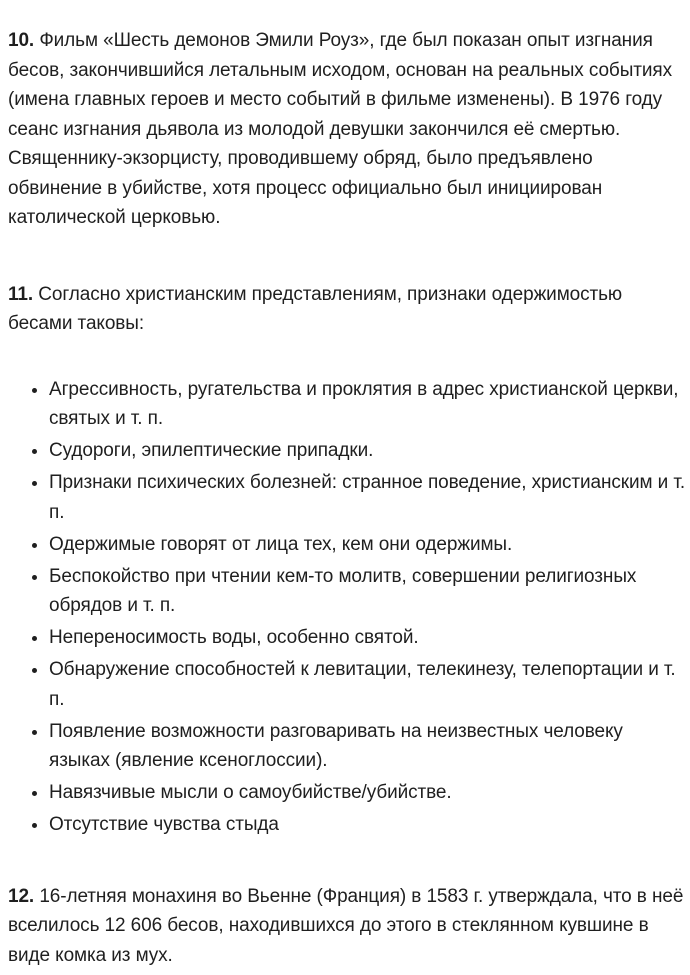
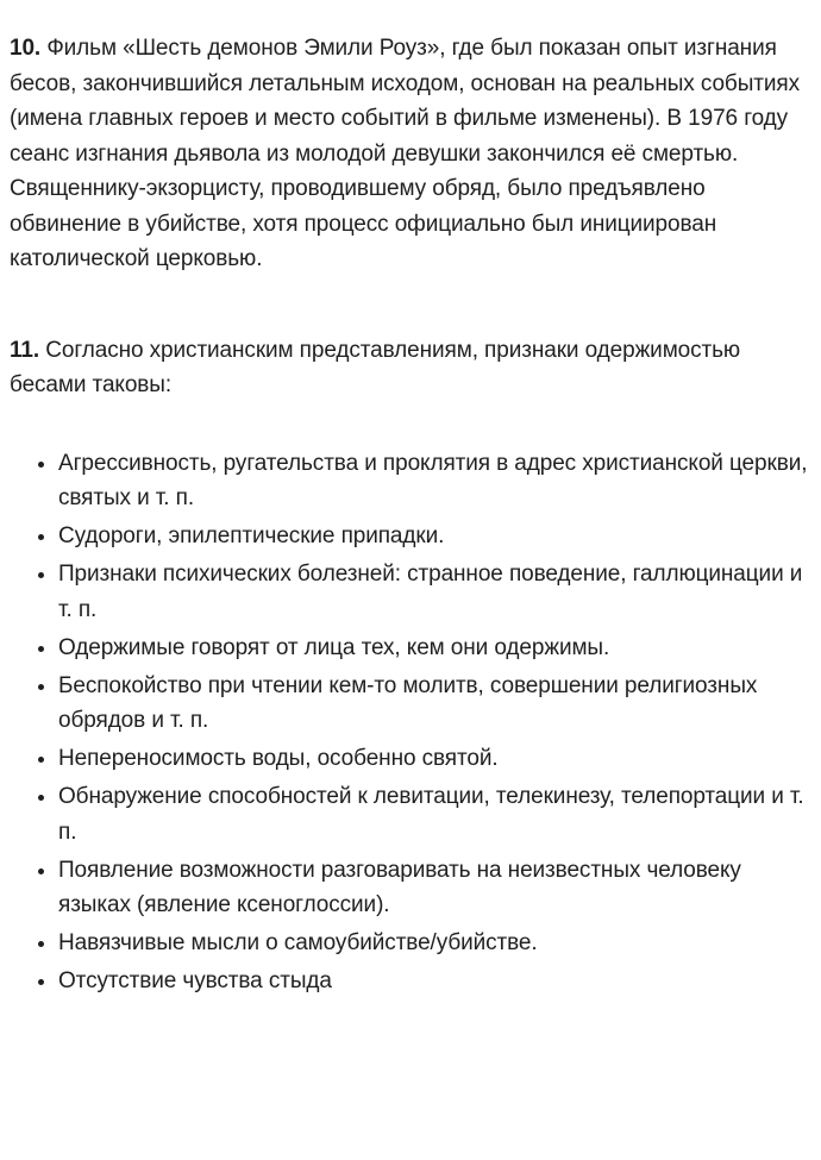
  10. Фильм «Шесть демонов Эмили Роуз», где был показан опыт изгнания бесов, закончившийся летальным исходом, основан на реальных событиях (имена главных героев и место событий в фильме изменены). В 1976 году сеанс изгнания дьявола из молодой девушки закончился её смертью. Священнику-экзорцисту, проводившему обряд, было предъявлено обвинение в убийстве, хотя процесс официально был инициирован католической церковью.
  11. Согласно христианским представлениям, признаки одержимостью бесами таковы:
  Агрессивность, ругательства и проклятия в адрес христианской церкви, святых и т. п.
  Судороги, эпилептические припадки.
- Признаки психических болезней: странное поведение, христианским и т. п.
+ Признаки психических болезней: странное поведение, галлюцинации и т. п.
  Одержимые говорят от лица тех, кем они одержимы.
  Беспокойство при чтении кем-то молитв, совершении религиозных обрядов и т. п.
  Непереносимость воды, особенно святой.
  Обнаружение способностей к левитации, телекинезу, телепортации и т. п.
  Появление возможности разговаривать на неизвестных человеку языках (явление ксеноглоссии).
  Навязчивые мысли о самоубийстве/убийстве.
  Отсутствие чувства стыда
- 12. 16-летняя монахиня во Вьенне (Франция) в 1583 г. утверждала, что в неё вселилось 12 606 бесов, находившихся до этого в стеклянном кувшине в виде комка из мух.
